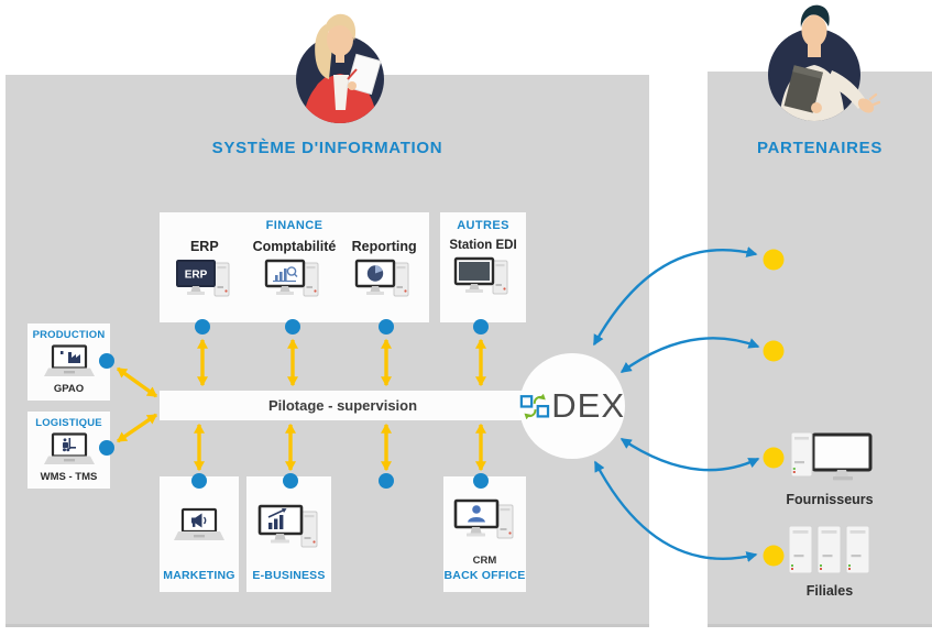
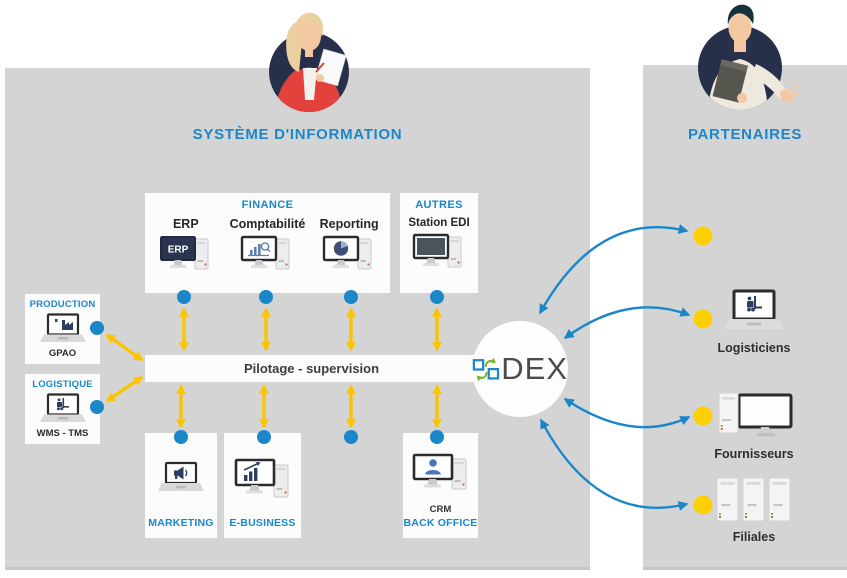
  SYSTÈME D'INFORMATION
  PARTENAIRES
  FINANCE
  ERP
  ERP
  Comptabilité
  Reporting
  AUTRES
  Station EDI
  PRODUCTION
  GPAO
  LOGISTIQUE
  WMS - TMS
  Pilotage - supervision
  MARKETING
  E-BUSINESS
  CRM
  BACK OFFICE
  DEX
+ Logisticiens
  Fournisseurs
  Filiales
